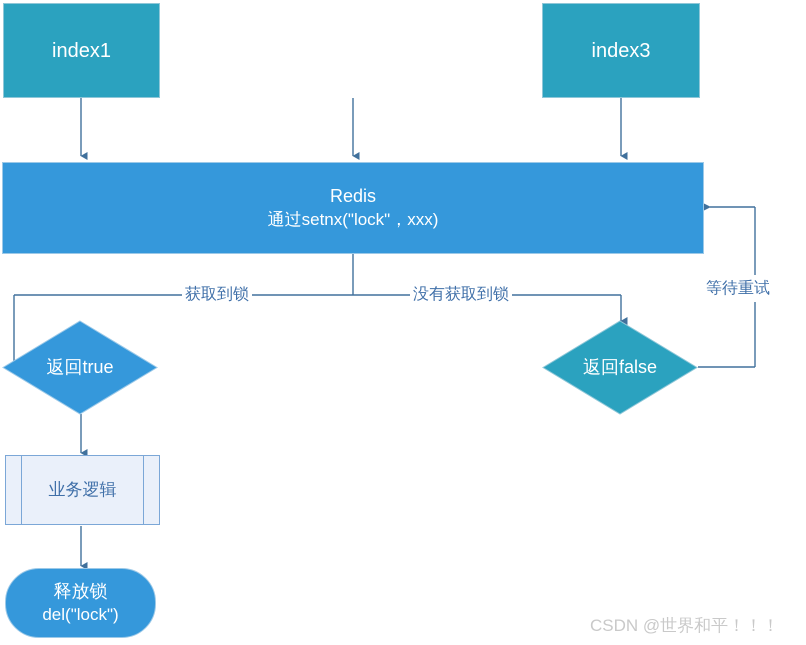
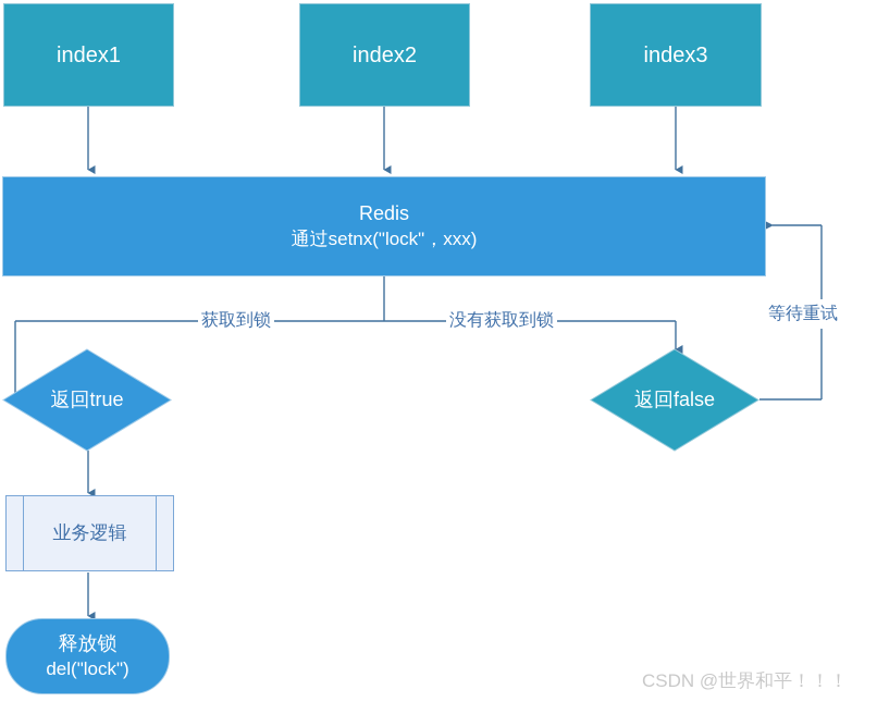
  index1
+ index2
  index3
  Redis
  通过setnx("lock"，xxx)
  返回true
  返回false
  业务逻辑
  释放锁
  del("lock")
  获取到锁
  没有获取到锁
  等待重试
  CSDN @世界和平！！！
